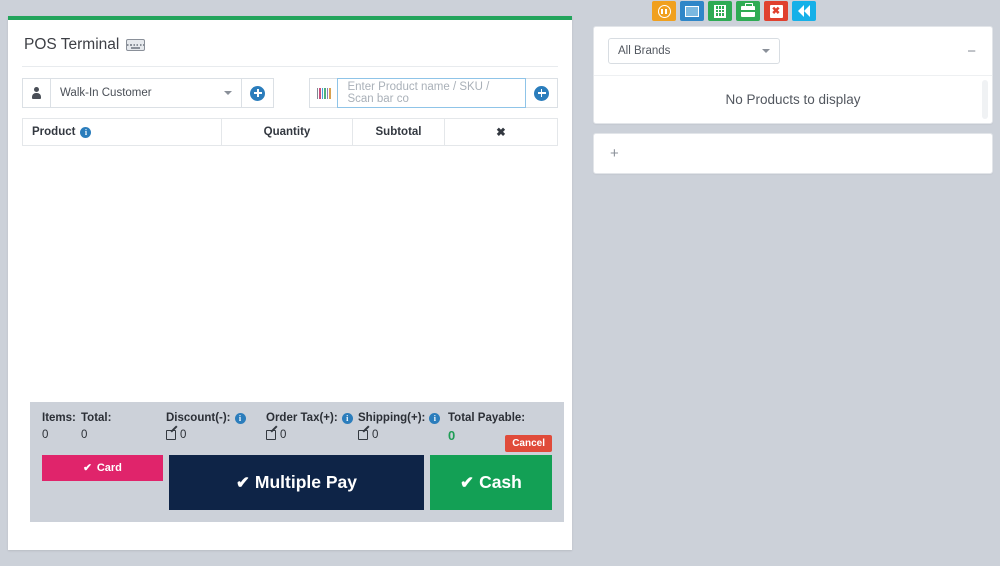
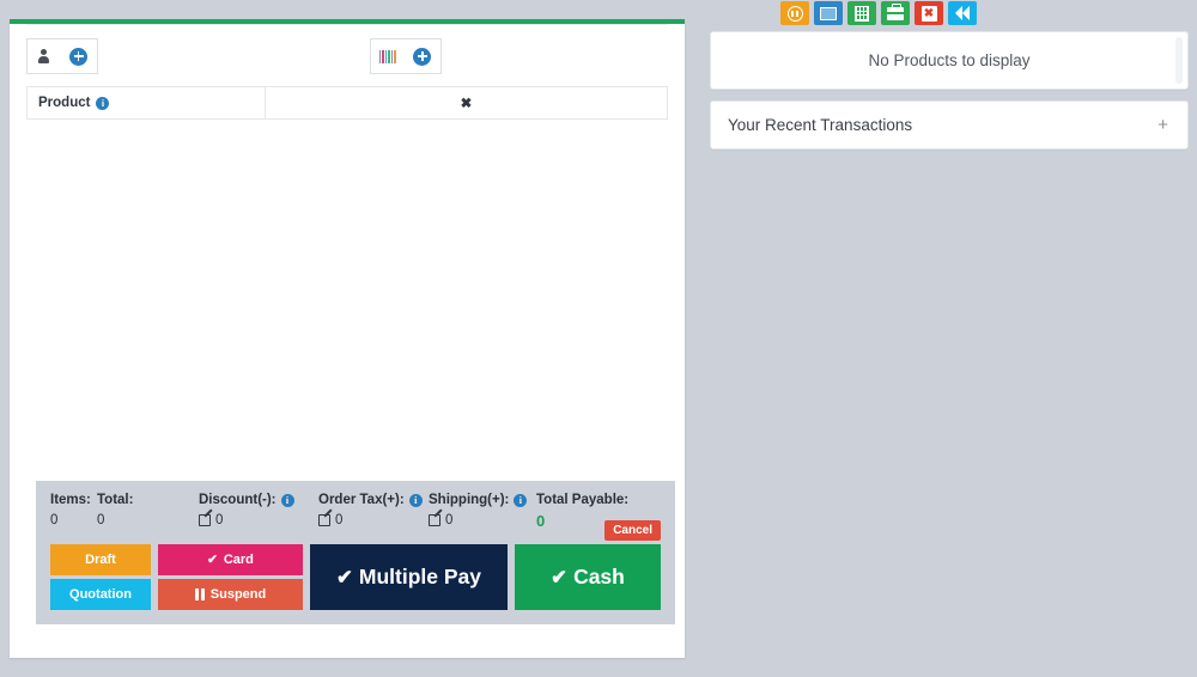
  ✖
- POS Terminal
- Walk-In Customer
- Enter Product name / SKU / Scan bar co
  Product
  i
- Quantity
- Subtotal
  ✖
  Items:
  0
  Total:
  0
  Discount(-):
  i
  0
  Order Tax(+):
  i
  0
  Shipping(+):
  i
  0
  Total Payable:
  0
  Cancel
+ Draft
+ Quotation
  ✔
  Card
+ Suspend
  ✔
  Multiple Pay
  ✔
  Cash
- All Brands
- −
  No Products to display
+ Your Recent Transactions
  +
